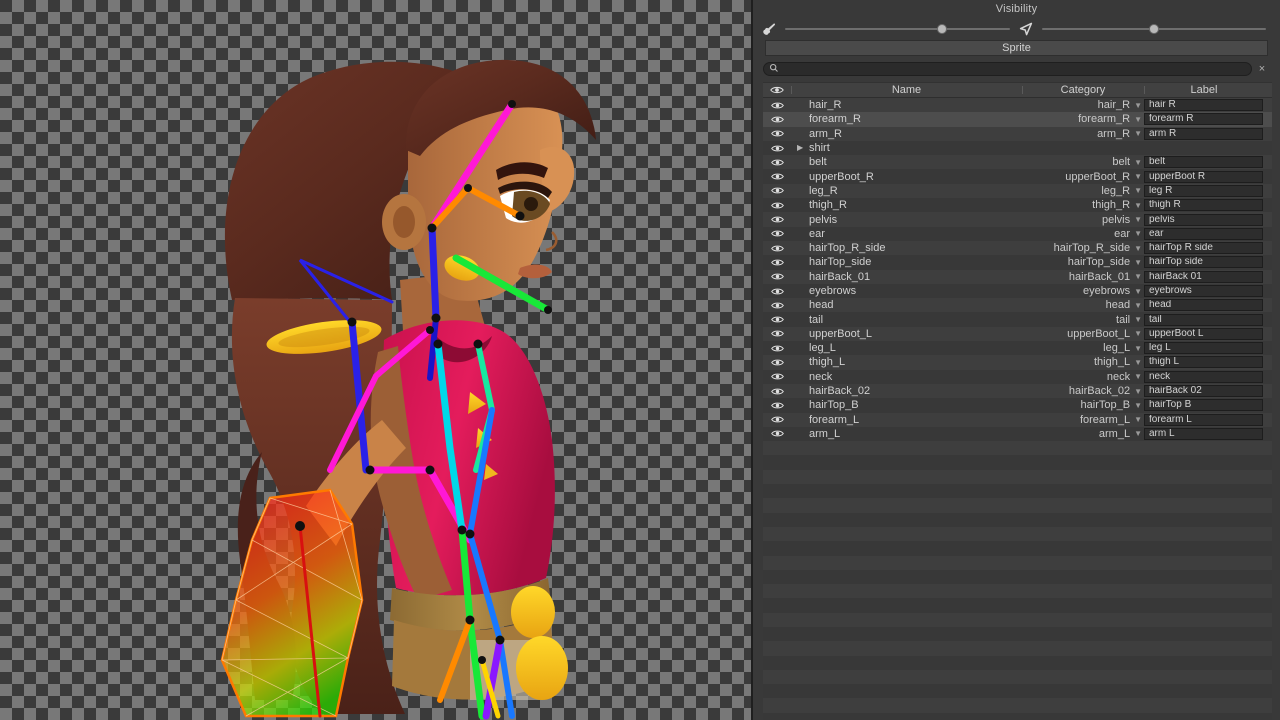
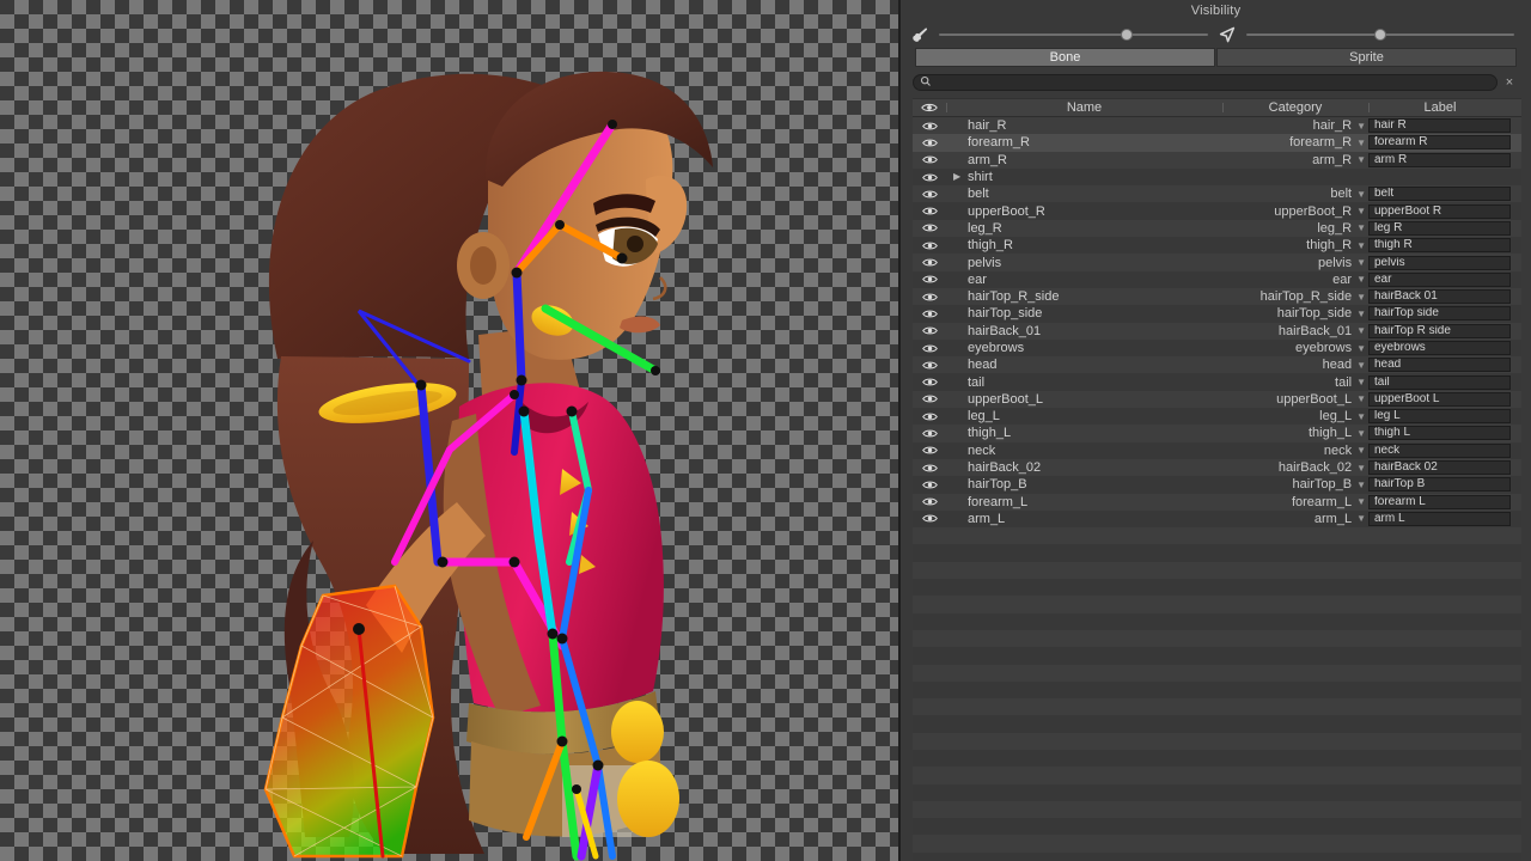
  Visibility
+ Bone
  Sprite
  ×
  Name
  Category
  Label
  hair_R
  hair_R
  ▼
  hair R
  forearm_R
  forearm_R
  ▼
  forearm R
  arm_R
  arm_R
  ▼
  arm R
  ▶
  shirt
  belt
  belt
  ▼
  belt
  upperBoot_R
  upperBoot_R
  ▼
  upperBoot R
  leg_R
  leg_R
  ▼
  leg R
  thigh_R
  thigh_R
  ▼
  thigh R
  pelvis
  pelvis
  ▼
  pelvis
  ear
  ear
  ▼
  ear
  hairTop_R_side
  hairTop_R_side
  ▼
- hairTop R side
+ hairBack 01
  hairTop_side
  hairTop_side
  ▼
  hairTop side
  hairBack_01
  hairBack_01
  ▼
- hairBack 01
+ hairTop R side
  eyebrows
  eyebrows
  ▼
  eyebrows
  head
  head
  ▼
  head
  tail
  tail
  ▼
  tail
  upperBoot_L
  upperBoot_L
  ▼
  upperBoot L
  leg_L
  leg_L
  ▼
  leg L
  thigh_L
  thigh_L
  ▼
  thigh L
  neck
  neck
  ▼
  neck
  hairBack_02
  hairBack_02
  ▼
  hairBack 02
  hairTop_B
  hairTop_B
  ▼
  hairTop B
  forearm_L
  forearm_L
  ▼
  forearm L
  arm_L
  arm_L
  ▼
  arm L
